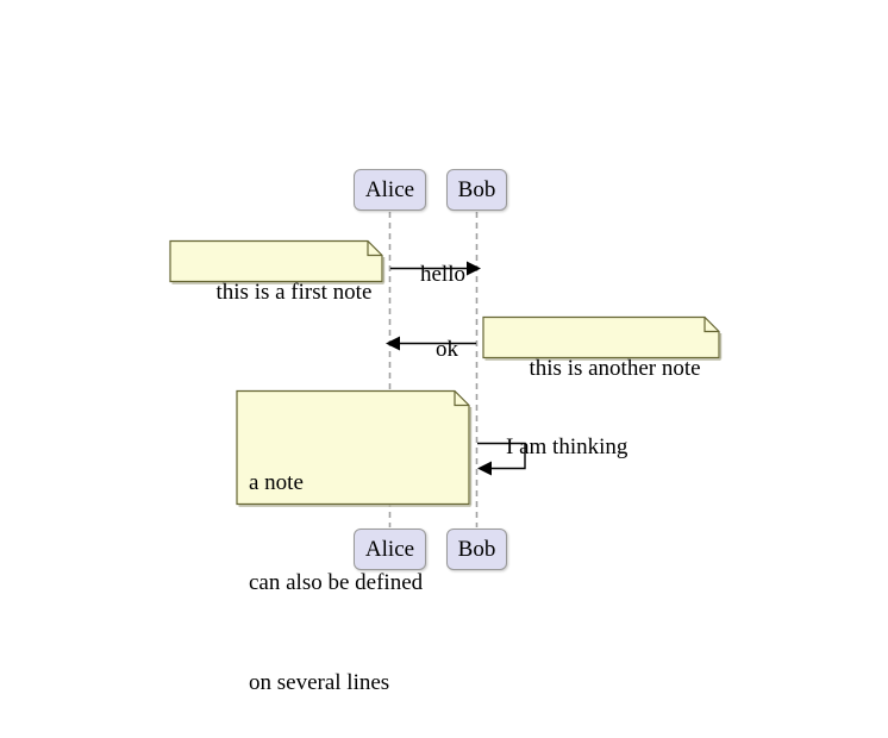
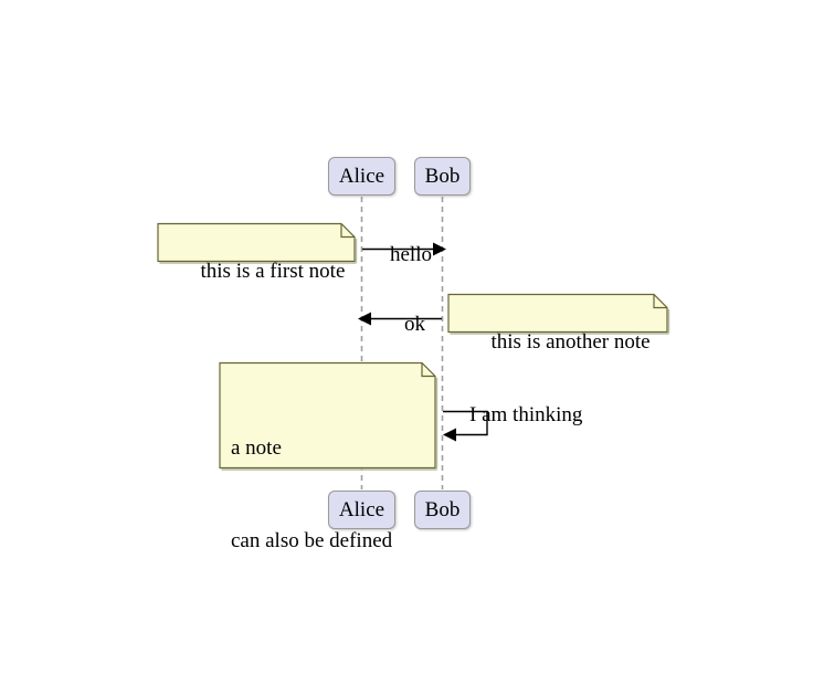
  Alice
  Bob
  Alice
  Bob
  this is a first note
  this is another note
  a note
  can also be defined
- on several lines
  hello
  ok
  I am thinking
